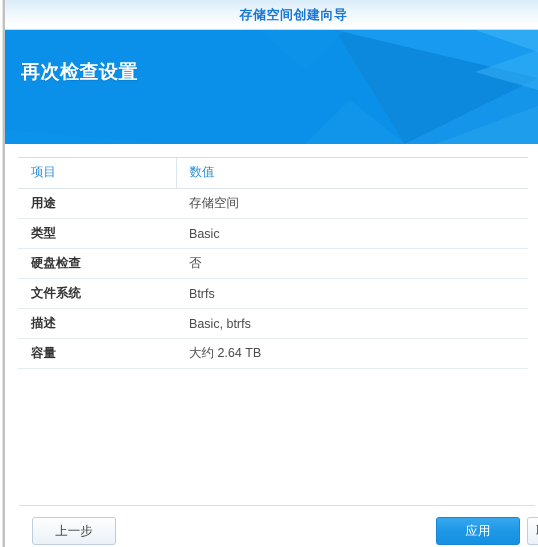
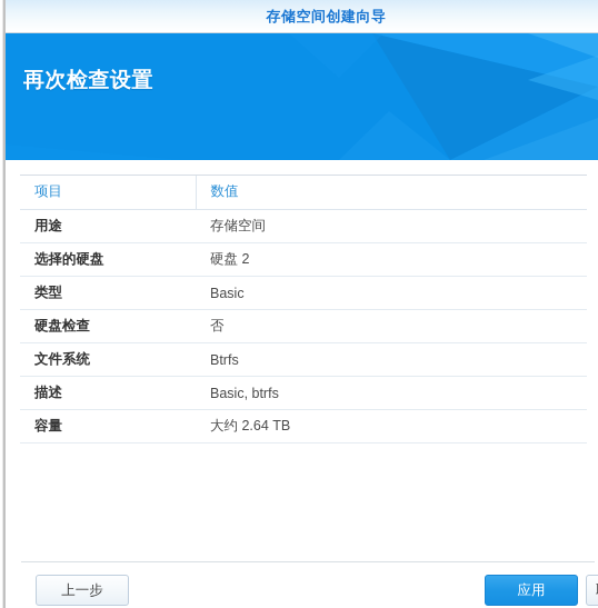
  存储空间创建向导
  再次检查设置
  项目	数值
  用途	存储空间
+ 选择的硬盘	硬盘 2
  类型	Basic
  硬盘检查	否
  文件系统	Btrfs
  描述	Basic, btrfs
  容量	大约 2.64 TB
  上一步
  应用
